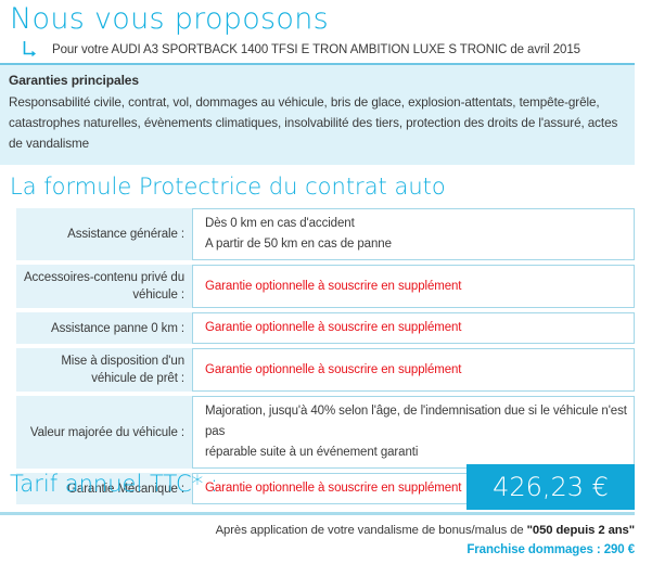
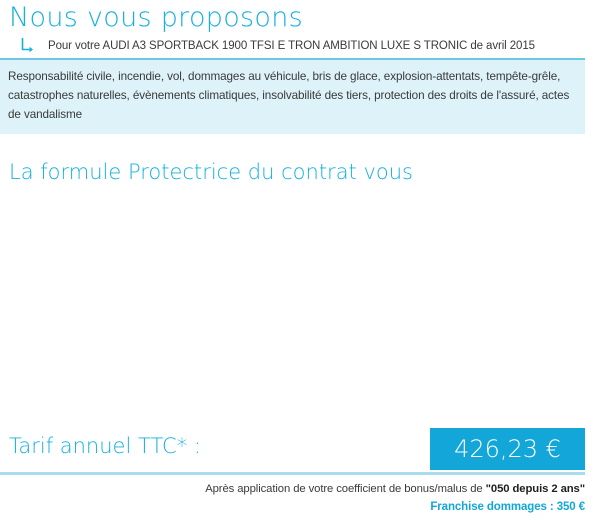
  Nous vous proposons
- Pour votre AUDI A3 SPORTBACK 1400 TFSI E TRON AMBITION LUXE S TRONIC de avril 2015
+ Pour votre AUDI A3 SPORTBACK 1900 TFSI E TRON AMBITION LUXE S TRONIC de avril 2015
- Garanties principales
- Responsabilité civile, contrat, vol, dommages au véhicule, bris de glace, explosion-attentats, tempête-grêle, catastrophes naturelles, évènements climatiques, insolvabilité des tiers, protection des droits de l'assuré, actes de vandalisme
+ Responsabilité civile, incendie, vol, dommages au véhicule, bris de glace, explosion-attentats, tempête-grêle, catastrophes naturelles, évènements climatiques, insolvabilité des tiers, protection des droits de l'assuré, actes de vandalisme
- La formule Protectrice du contrat auto
+ La formule Protectrice du contrat vous
- Assistance générale :	Dès 0 km en cas d'accidentA partir de 50 km en cas de panne
- Accessoires-contenu privé du véhicule :	Garantie optionnelle à souscrire en supplément
- Assistance panne 0 km :	Garantie optionnelle à souscrire en supplément
- Mise à disposition d'un véhicule de prêt :	Garantie optionnelle à souscrire en supplément
- Valeur majorée du véhicule :	Majoration, jusqu'à 40% selon l'âge, de l'indemnisation due si le véhicule n'est pasréparable suite à un événement garanti
- Garantie Mécanique :	Garantie optionnelle à souscrire en supplément
  Tarif annuel TTC* :
  426,23 €
- Après application de votre vandalisme de bonus/malus de "050 depuis 2 ans"
+ Après application de votre coefficient de bonus/malus de "050 depuis 2 ans"
- Franchise dommages : 290 €
+ Franchise dommages : 350 €
